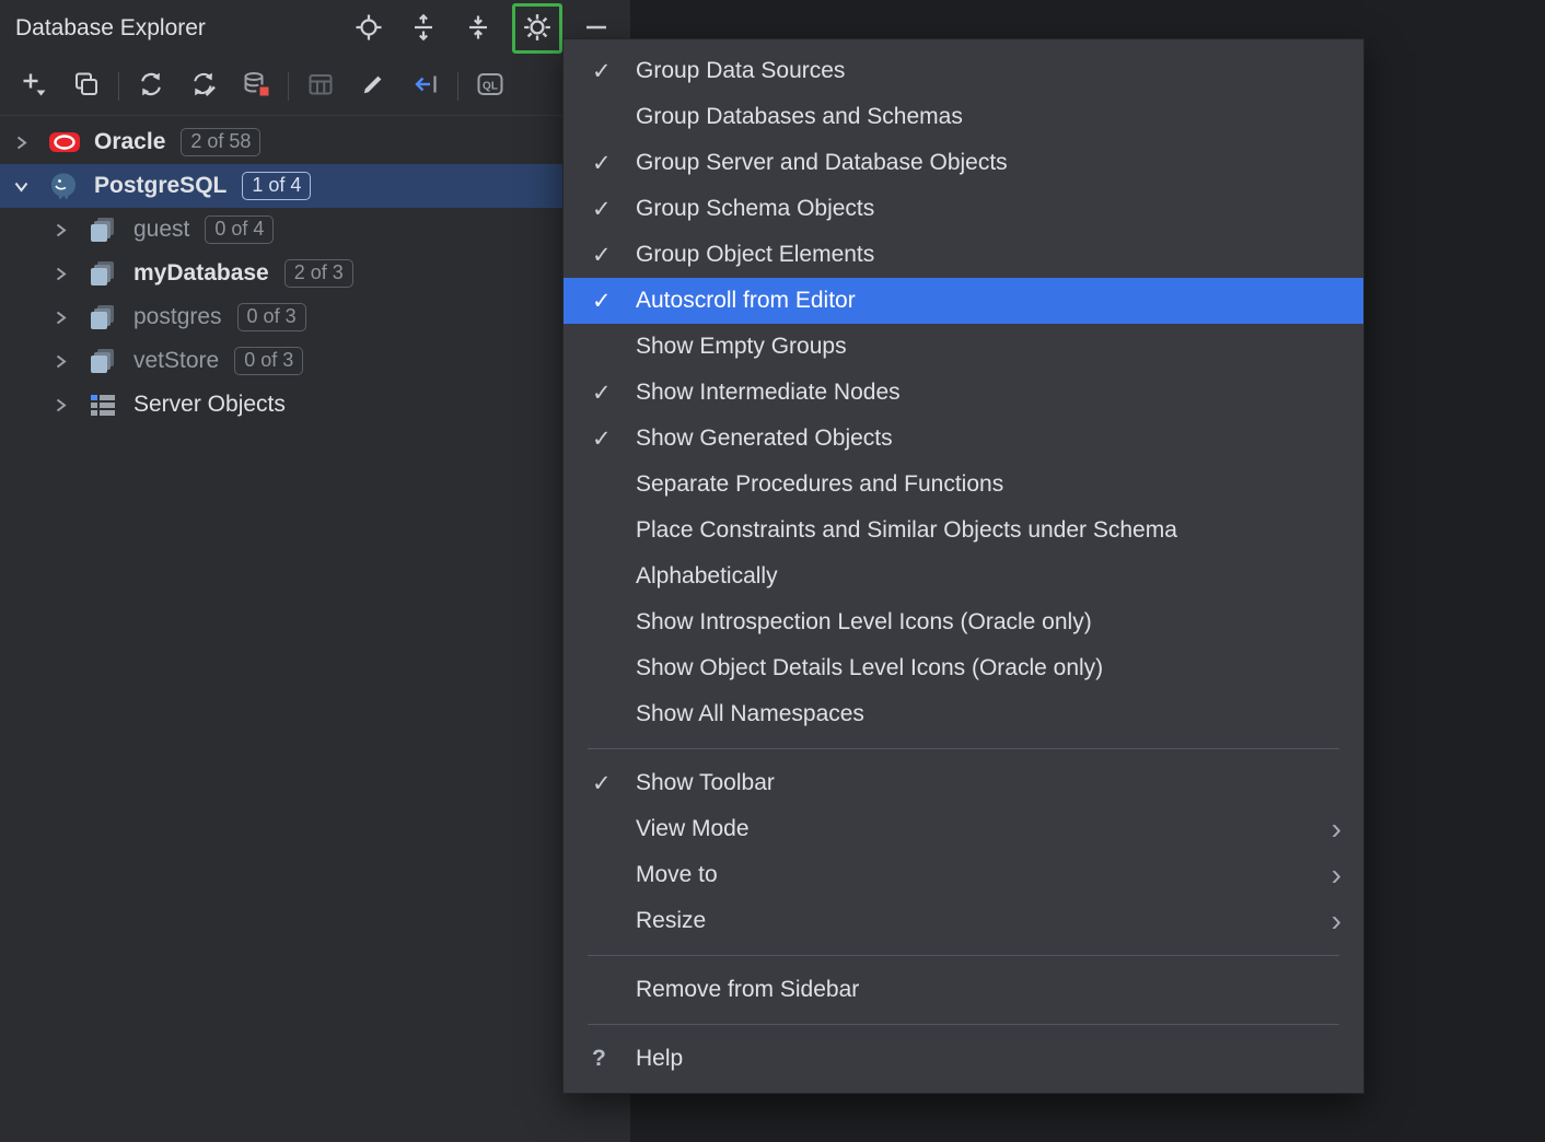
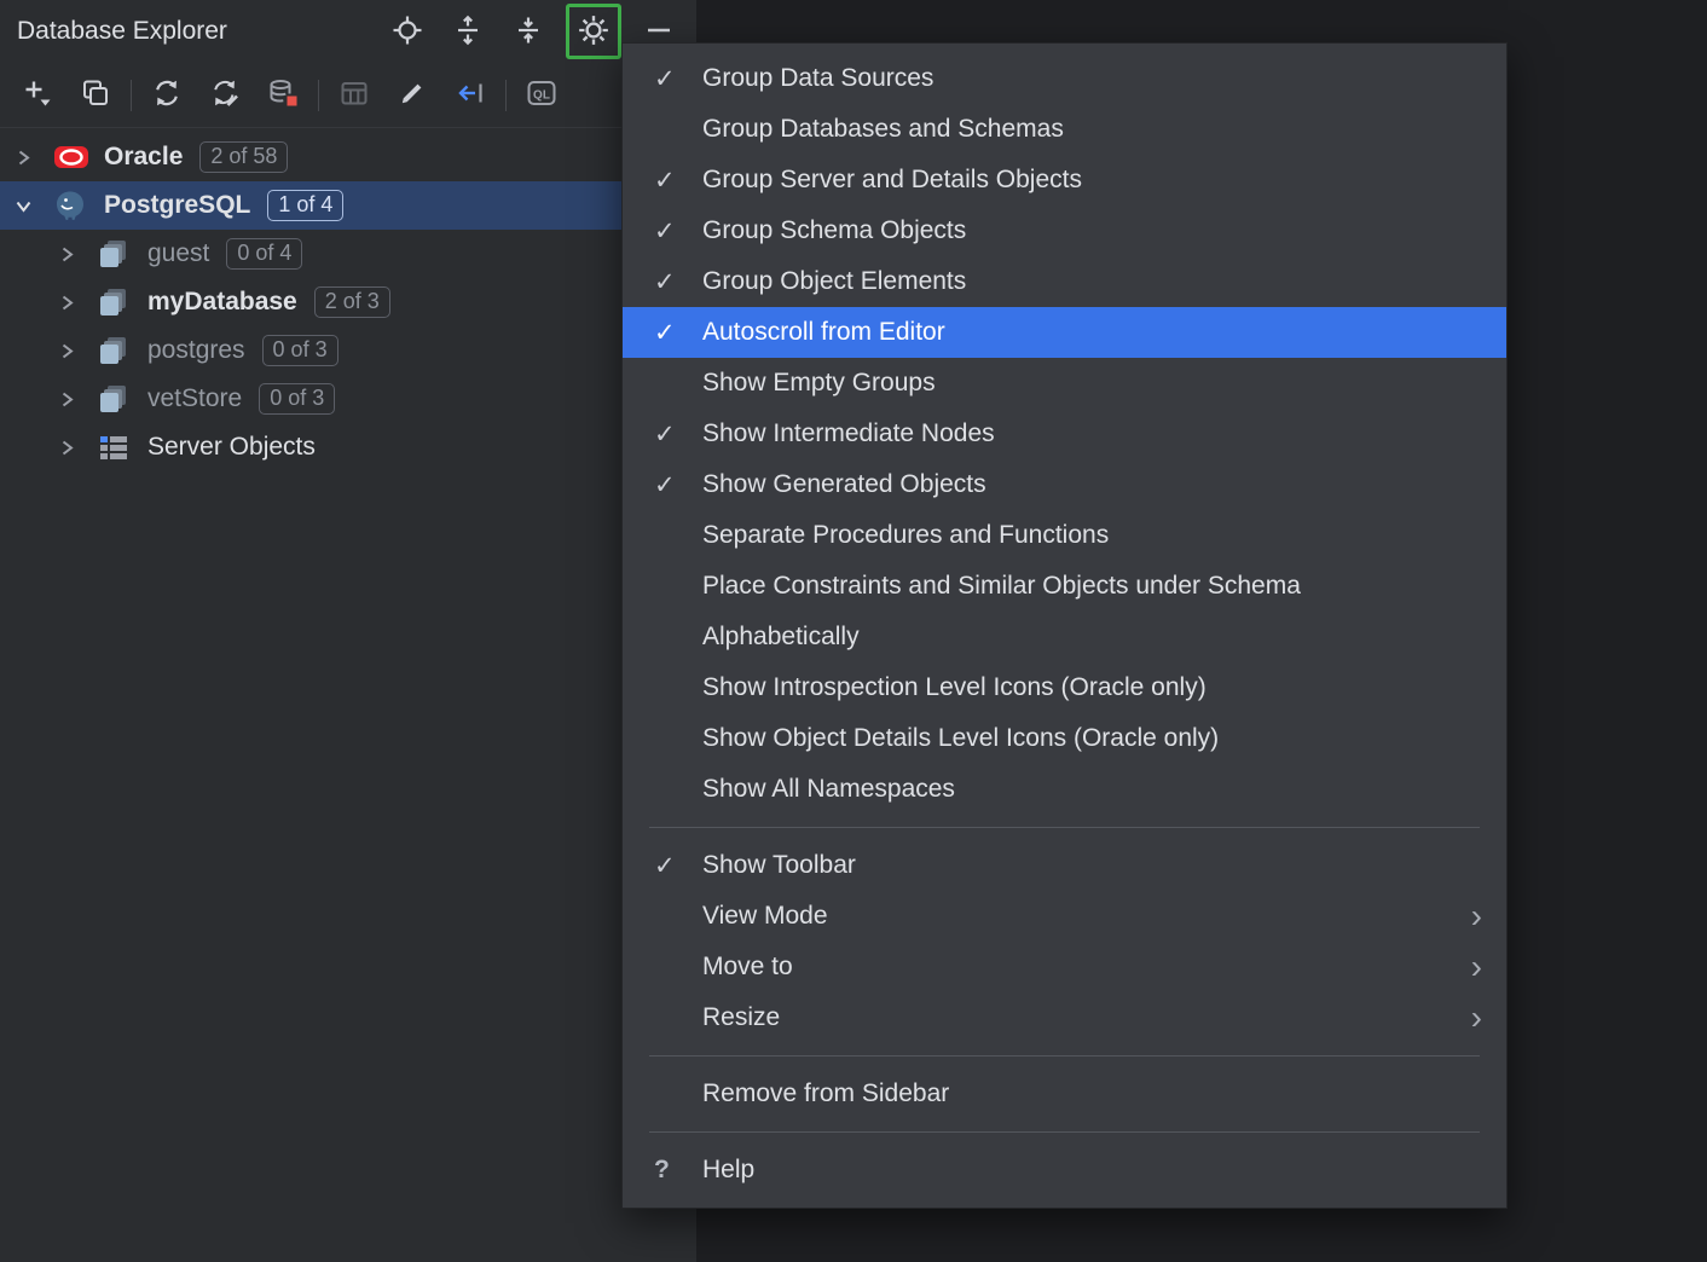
  Database Explorer
  QL
  Oracle
  2 of 58
  PostgreSQL
  1 of 4
  guest
  0 of 4
  myDatabase
  2 of 3
  postgres
  0 of 3
  vetStore
  0 of 3
  Server Objects
  ✓
  Group Data Sources
  Group Databases and Schemas
  ✓
- Group Server and Database Objects
+ Group Server and Details Objects
  ✓
  Group Schema Objects
  ✓
  Group Object Elements
  ✓
  Autoscroll from Editor
  Show Empty Groups
  ✓
  Show Intermediate Nodes
  ✓
  Show Generated Objects
  Separate Procedures and Functions
  Place Constraints and Similar Objects under Schema
  Alphabetically
  Show Introspection Level Icons (Oracle only)
  Show Object Details Level Icons (Oracle only)
  Show All Namespaces
  ✓
  Show Toolbar
  View Mode
  ›
  Move to
  ›
  Resize
  ›
  Remove from Sidebar
  ?
  Help
